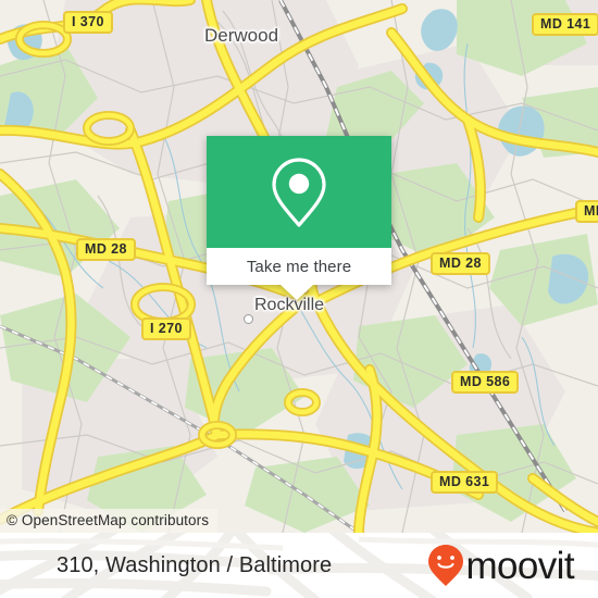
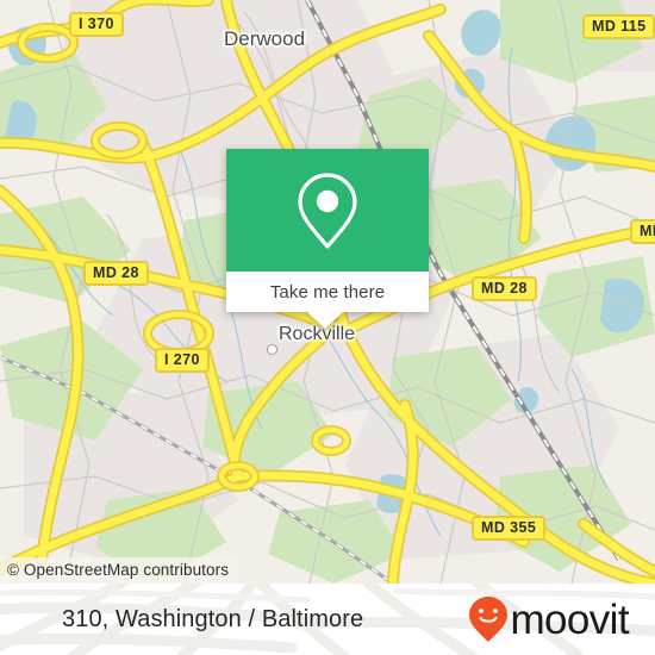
  Derwood
  Rockville
  I 370
- MD 141
+ MD 115
  MD 28
  MD 28
  I 270
- MD 586
- MD 631
+ MD 355
  © OpenStreetMap contributors
  Take me there
  310, Washington / Baltimore
  moovit
